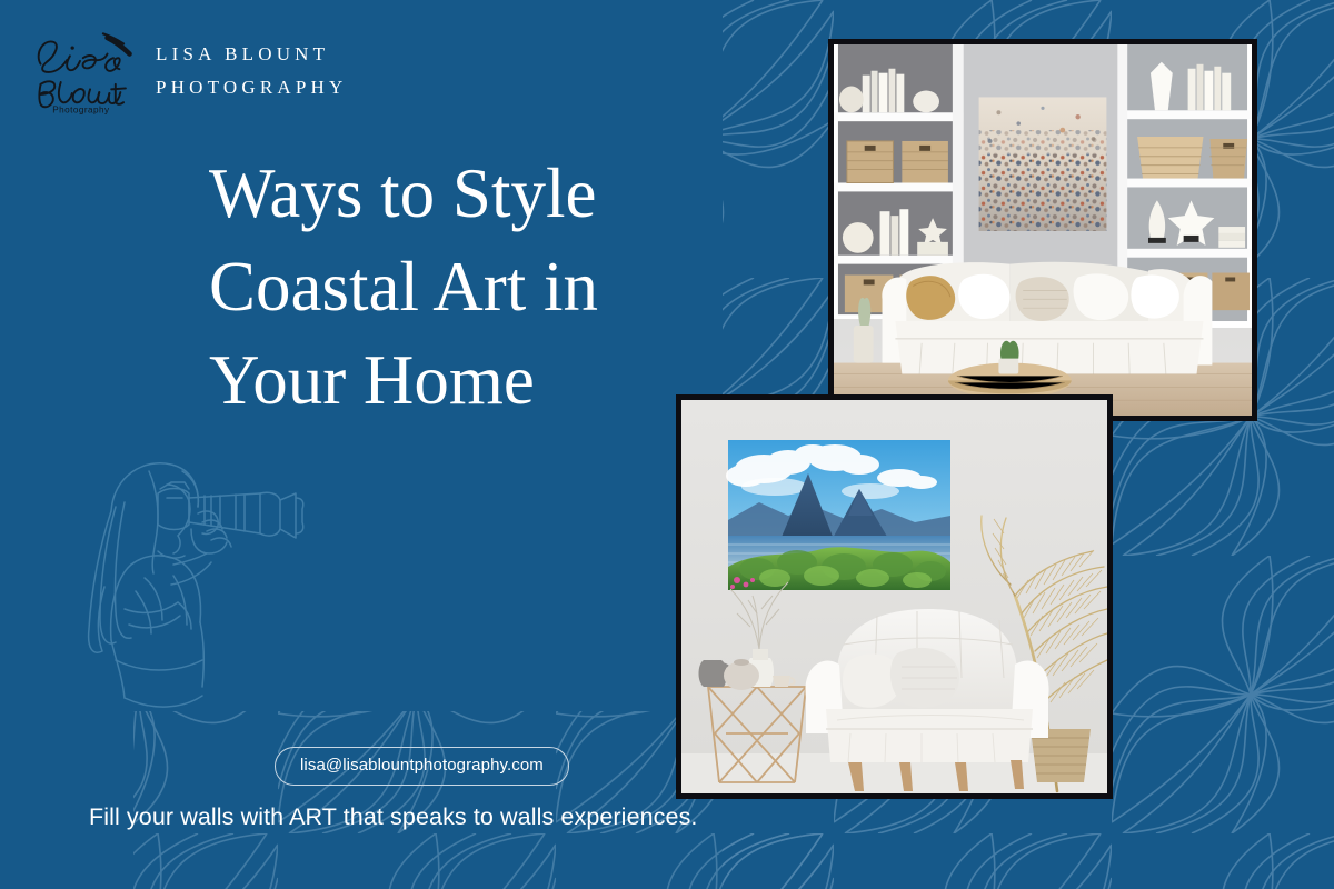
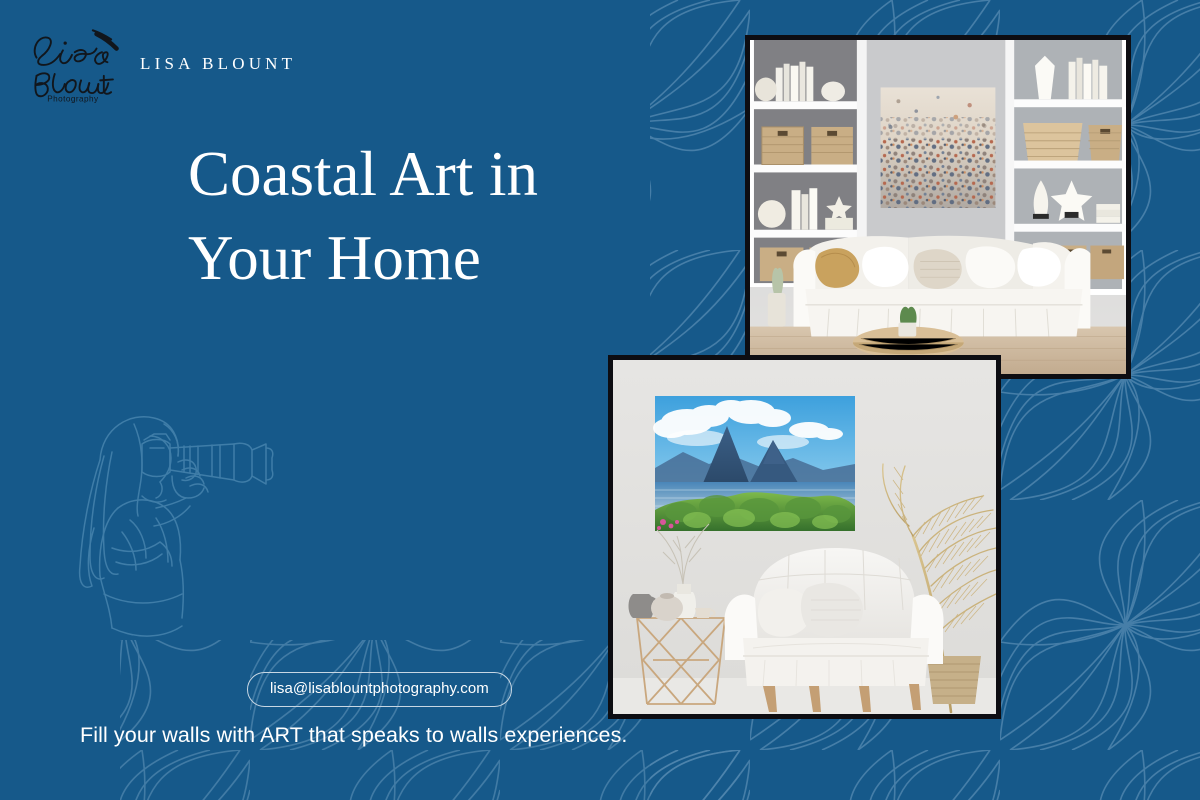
  Photography
  LISA BLOUNT
- PHOTOGRAPHY
- Ways to Style
  Coastal Art in
  Your Home
  lisa@lisablountphotography.com
  Fill your walls with ART that speaks to walls experiences.
